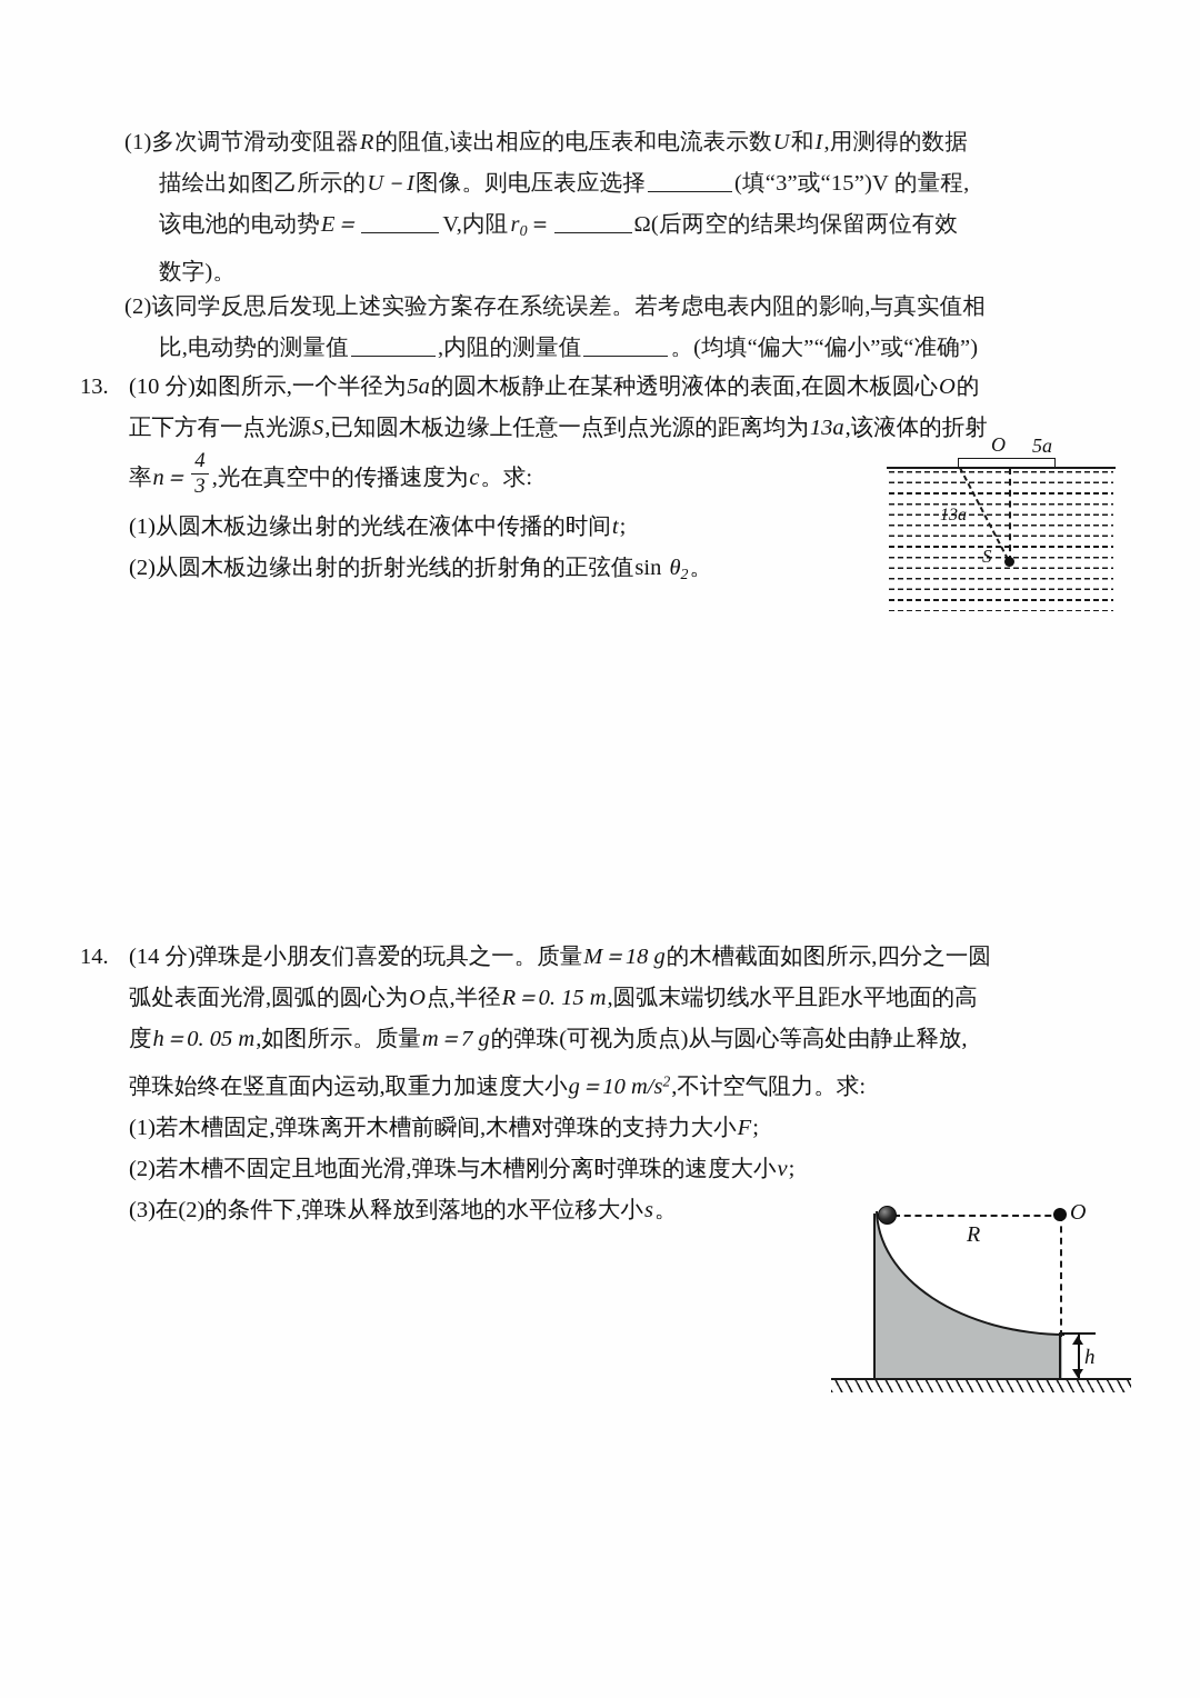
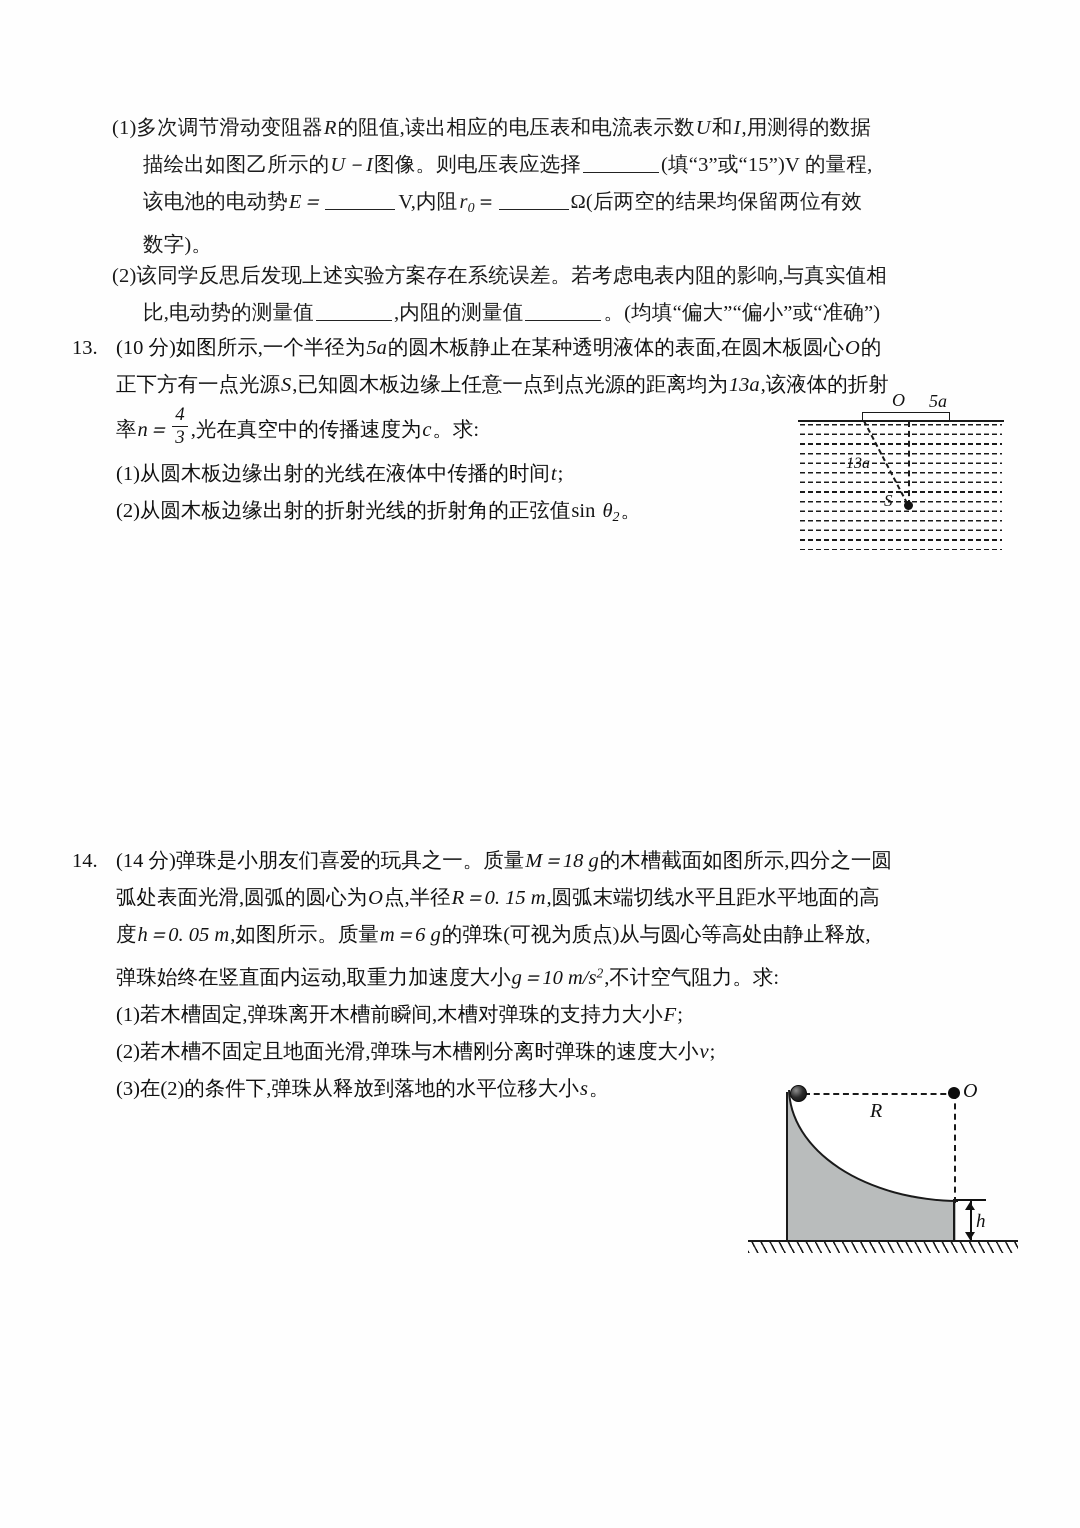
  (1)多次调节滑动变阻器R的阻值,读出相应的电压表和电流表示数U和I,用测得的数据
  描绘出如图乙所示的U－I图像。则电压表应选择 (填“3”或“15”)V 的量程,
  该电池的电动势E＝ V,内阻r0＝ Ω(后两空的结果均保留两位有效
  数字)。
  (2)该同学反思后发现上述实验方案存在系统误差。若考虑电表内阻的影响,与真实值相
  比,电动势的测量值 ,内阻的测量值 。(均填“偏大”“偏小”或“准确”)
  13.
  (10 分)如图所示,一个半径为5a的圆木板静止在某种透明液体的表面,在圆木板圆心O的
  正下方有一点光源S,已知圆木板边缘上任意一点到点光源的距离均为13a,该液体的折射
  率n＝
  4
  3
  ,光在真空中的传播速度为c。求:
  (1)从圆木板边缘出射的光线在液体中传播的时间t;
  (2)从圆木板边缘出射的折射光线的折射角的正弦值sin θ2。
  O
  5a
  13a
  S
  14.
  (14 分)弹珠是小朋友们喜爱的玩具之一。质量M＝18 g的木槽截面如图所示,四分之一圆
  弧处表面光滑,圆弧的圆心为O点,半径R＝0. 15 m,圆弧末端切线水平且距水平地面的高
- 度h＝0. 05 m,如图所示。质量m＝7 g的弹珠(可视为质点)从与圆心等高处由静止释放,
+ 度h＝0. 05 m,如图所示。质量m＝6 g的弹珠(可视为质点)从与圆心等高处由静止释放,
  弹珠始终在竖直面内运动,取重力加速度大小g＝10 m/s2,不计空气阻力。求:
  (1)若木槽固定,弹珠离开木槽前瞬间,木槽对弹珠的支持力大小F;
  (2)若木槽不固定且地面光滑,弹珠与木槽刚分离时弹珠的速度大小v;
  (3)在(2)的条件下,弹珠从释放到落地的水平位移大小s。
  R
  O
  h
